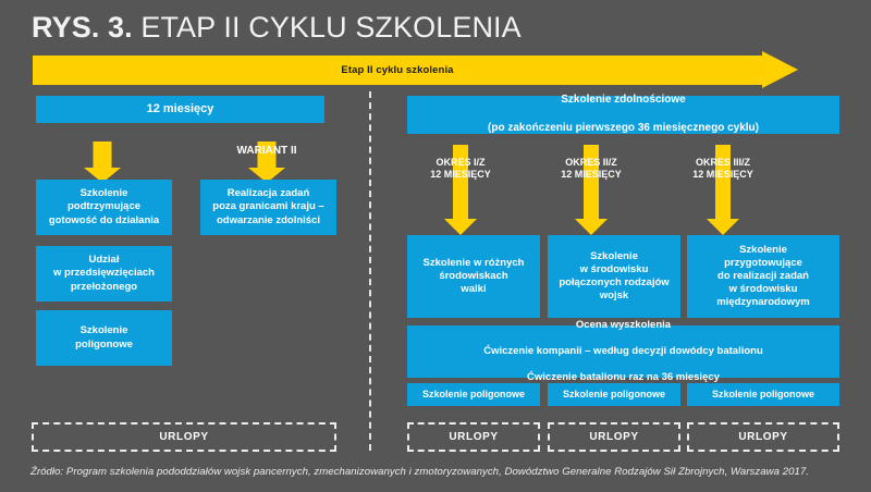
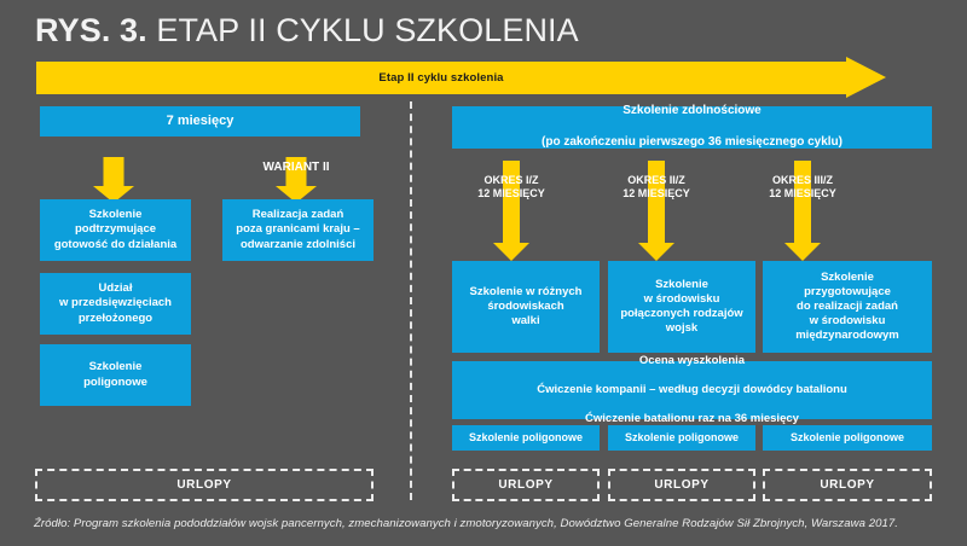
  RYS. 3. ETAP II CYKLU SZKOLENIA
  Etap II cyklu szkolenia
- 12 miesięcy
+ 7 miesięcy
  WARIANT II
  Szkolenie
  podtrzymujące
  gotowość do działania
  Udział
  w przedsięwzięciach
  przełożonego
  Szkolenie
  poligonowe
  Realizacja zadań
  poza granicami kraju –
  odwarzanie zdolniści
  URLOPY
  Szkolenie zdolnościowe
  (po zakończeniu pierwszego 36 miesięcznego cyklu)
  OKRES I/Z
  12 MIESIĘCY
  OKRES II/Z
  12 MIESIĘCY
  OKRES III/Z
  12 MIESIĘCY
  Szkolenie w różnych
  środowiskach
  walki
  Szkolenie
  w środowisku
  połączonych rodzajów
  wojsk
  Szkolenie
  przygotowujące
  do realizacji zadań
  w środowisku
  międzynarodowym
  Ocena wyszkolenia
  Ćwiczenie kompanii – według decyzji dowódcy batalionu
  Ćwiczenie batalionu raz na 36 miesięcy
  Szkolenie poligonowe
  Szkolenie poligonowe
  Szkolenie poligonowe
  URLOPY
  URLOPY
  URLOPY
  Źródło: Program szkolenia pododdziałów wojsk pancernych, zmechanizowanych i zmotoryzowanych, Dowództwo Generalne Rodzajów Sił Zbrojnych, Warszawa 2017.
